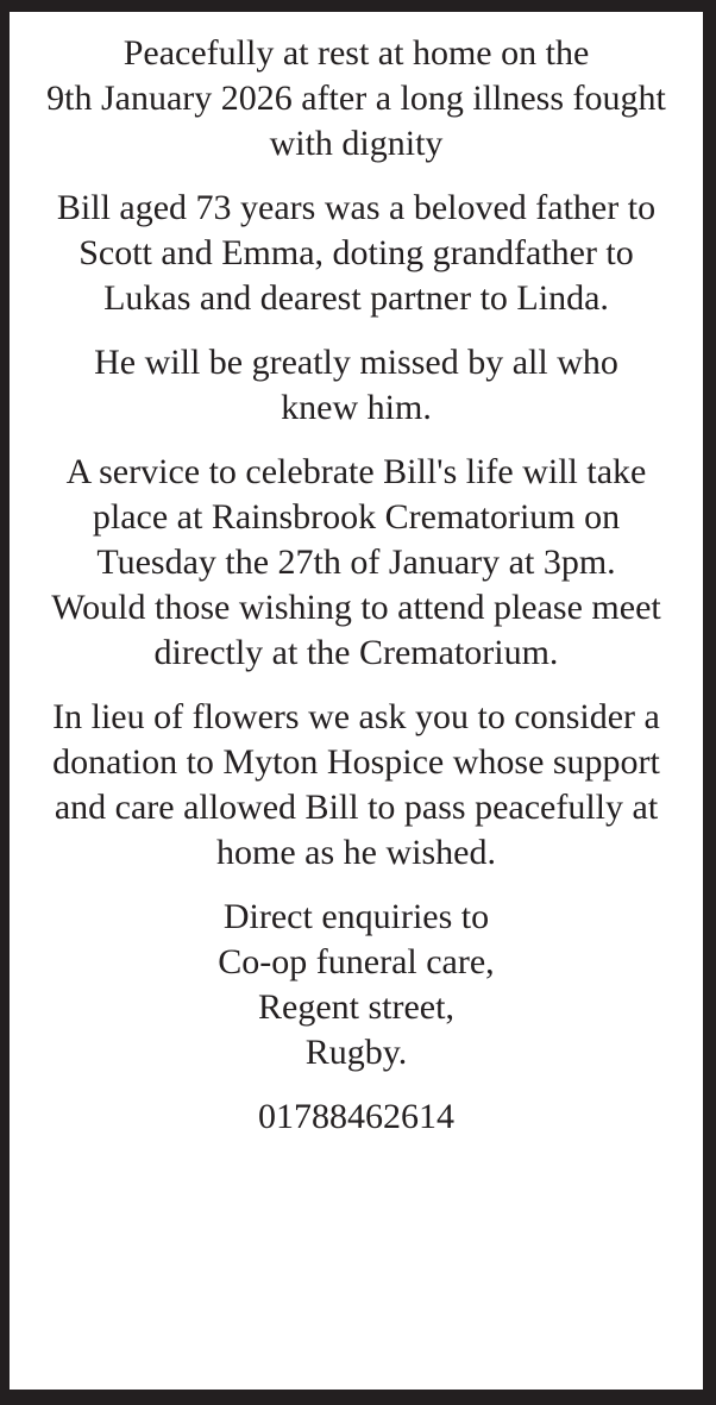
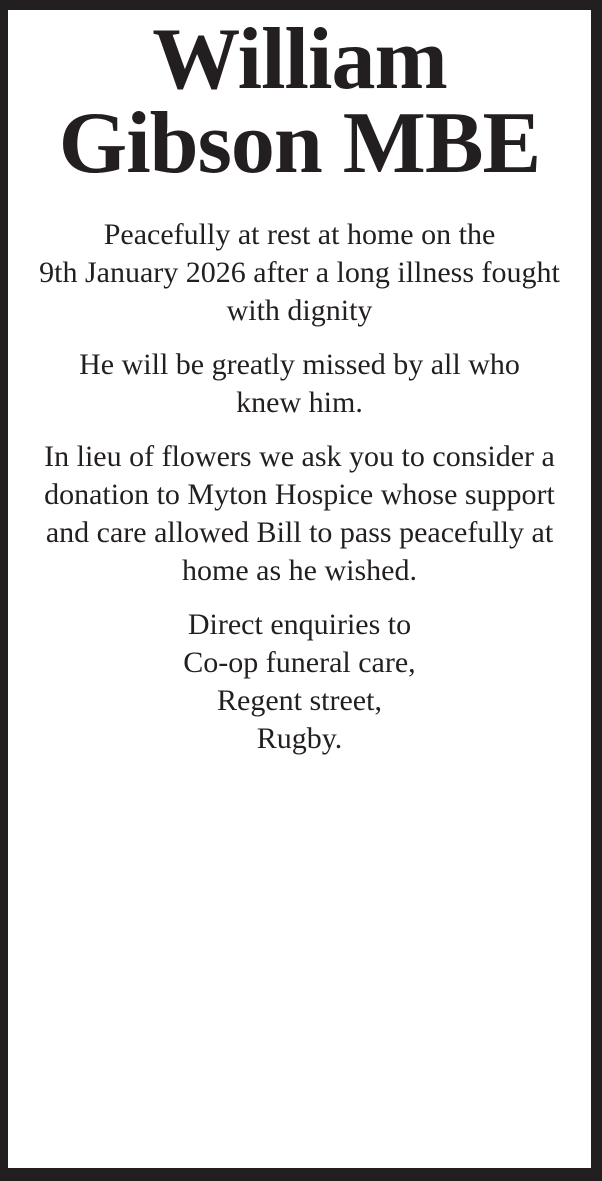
+ William
+ Gibson MBE
  Peacefully at rest at home on the
  9th January 2026 after a long illness fought
  with dignity
- Bill aged 73 years was a beloved father to
- Scott and Emma, doting grandfather to
- Lukas and dearest partner to Linda.
  He will be greatly missed by all who
  knew him.
- A service to celebrate Bill's life will take
- place at Rainsbrook Crematorium on
- Tuesday the 27th of January at 3pm.
- Would those wishing to attend please meet
- directly at the Crematorium.
  In lieu of flowers we ask you to consider a
  donation to Myton Hospice whose support
  and care allowed Bill to pass peacefully at
  home as he wished.
  Direct enquiries to
  Co-op funeral care,
  Regent street,
  Rugby.
- 01788462614
